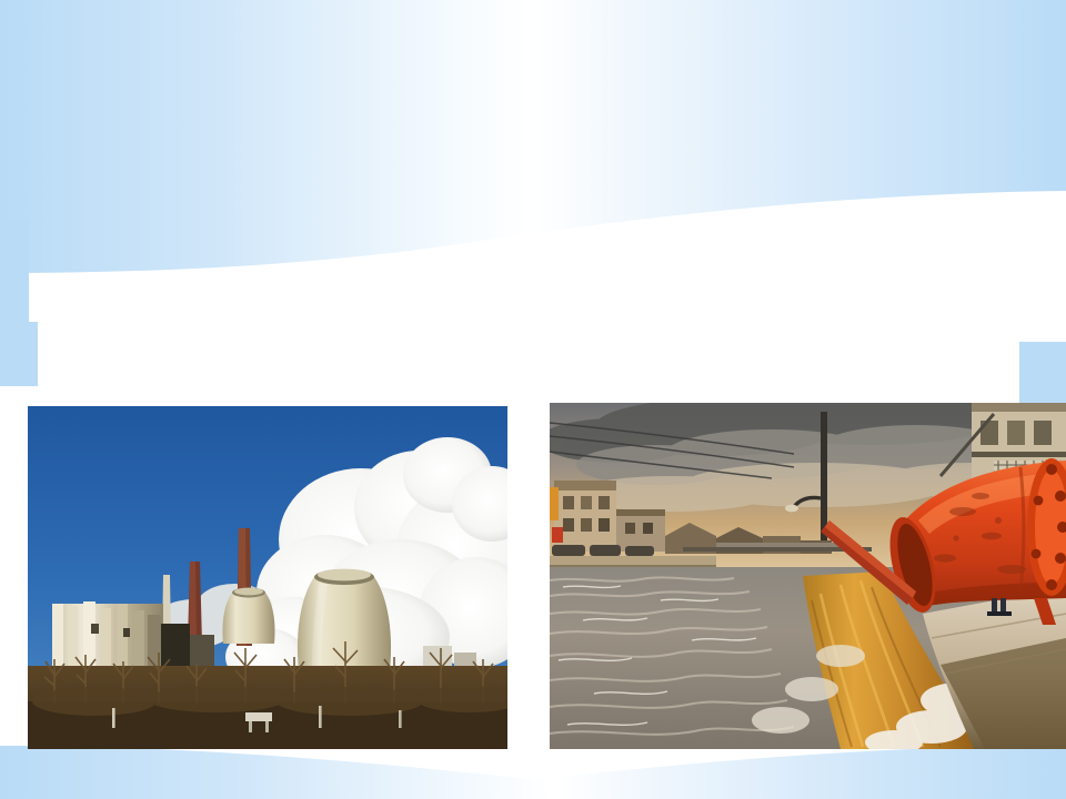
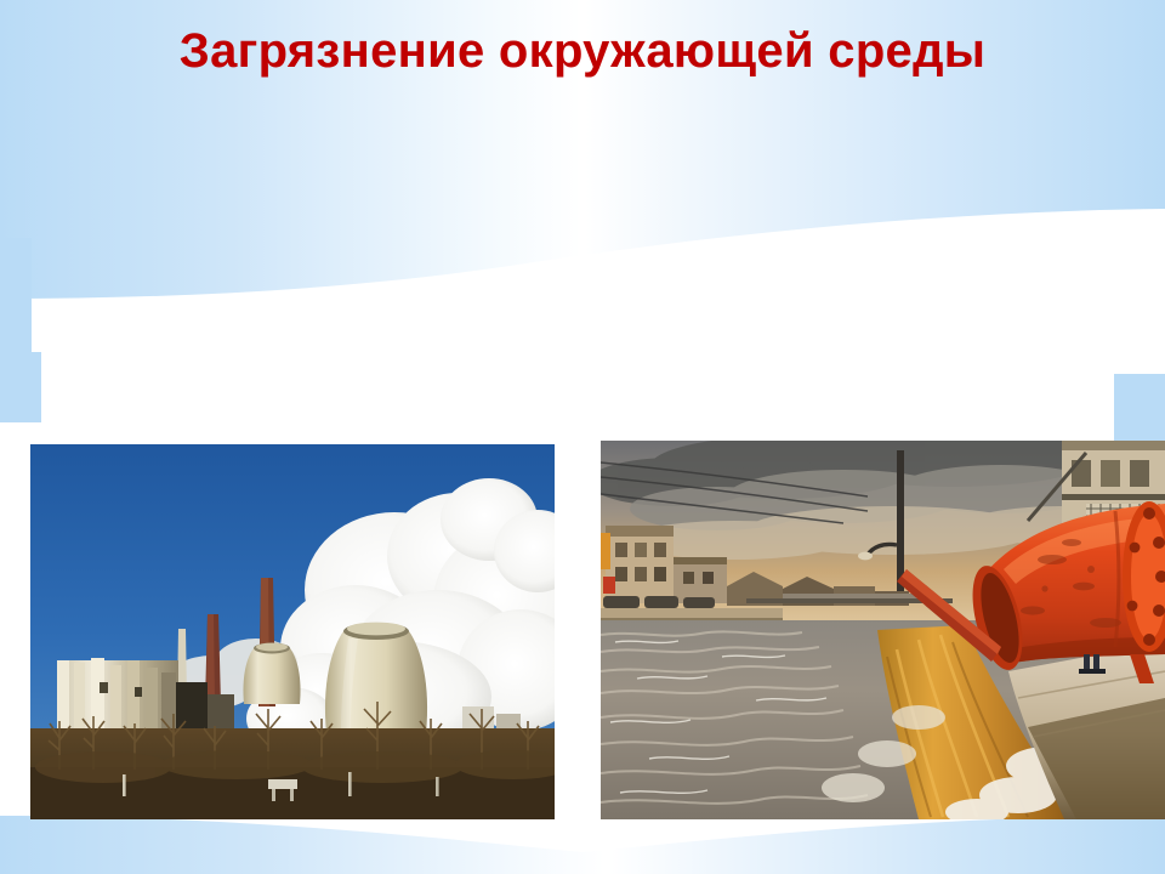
+ Загрязнение окружающей среды
